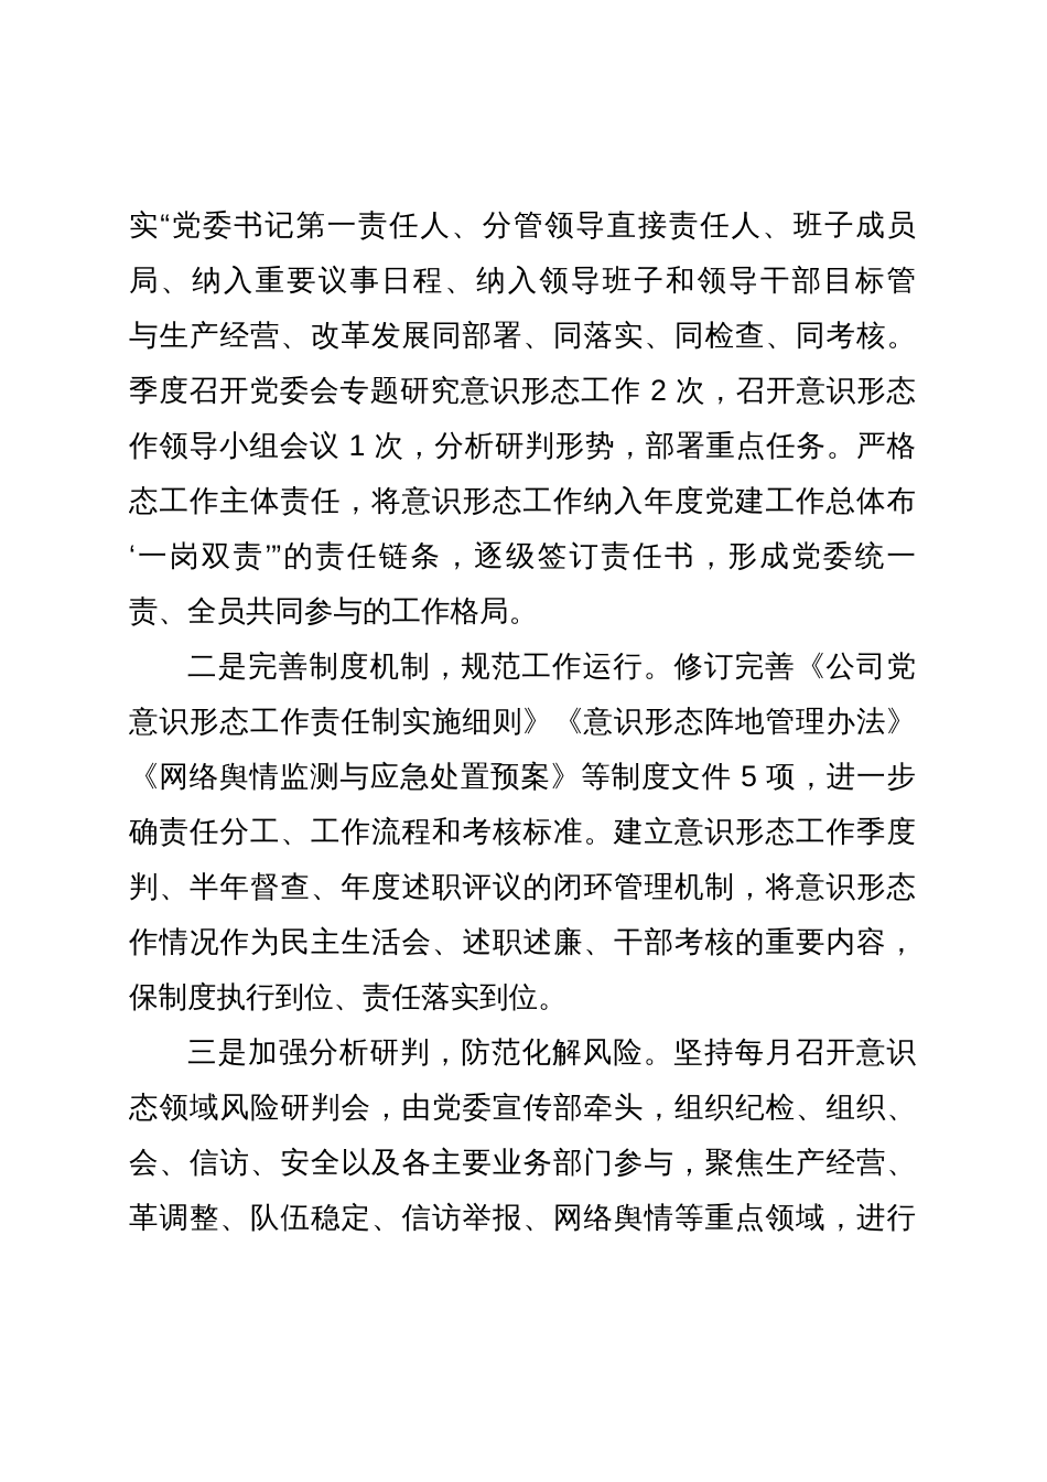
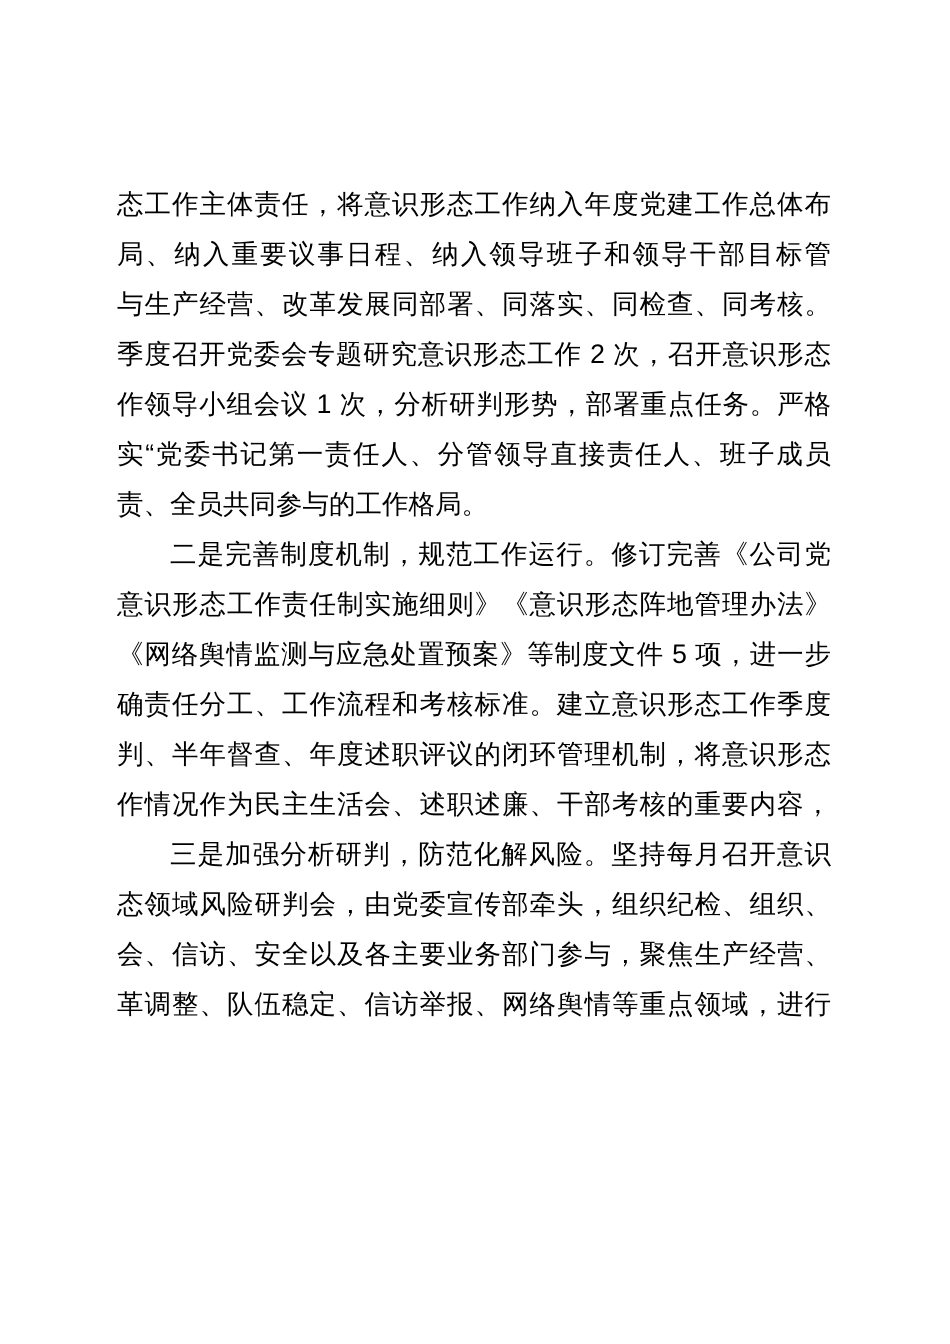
- 实“党委书记第一责任人、分管领导直接责任人、班子成员
+ 态工作主体责任，将意识形态工作纳入年度党建工作总体布
  局、纳入重要议事日程、纳入领导班子和领导干部目标管
  与生产经营、改革发展同部署、同落实、同检查、同考核。
  季度召开党委会专题研究意识形态工作 2 次，召开意识形态
  作领导小组会议 1 次，分析研判形势，部署重点任务。严格
- 态工作主体责任，将意识形态工作纳入年度党建工作总体布
+ 实“党委书记第一责任人、分管领导直接责任人、班子成员
- ‘一岗双责’”的责任链条，逐级签订责任书，形成党委统一
  责、全员共同参与的工作格局。
  二是完善制度机制，规范工作运行。修订完善《公司党
  意识形态工作责任制实施细则》《意识形态阵地管理办法》
  《网络舆情监测与应急处置预案》等制度文件 5 项，进一步
  确责任分工、工作流程和考核标准。建立意识形态工作季度
  判、半年督查、年度述职评议的闭环管理机制，将意识形态
  作情况作为民主生活会、述职述廉、干部考核的重要内容，
- 保制度执行到位、责任落实到位。
  三是加强分析研判，防范化解风险。坚持每月召开意识
  态领域风险研判会，由党委宣传部牵头，组织纪检、组织、
  会、信访、安全以及各主要业务部门参与，聚焦生产经营、
  革调整、队伍稳定、信访举报、网络舆情等重点领域，进行
